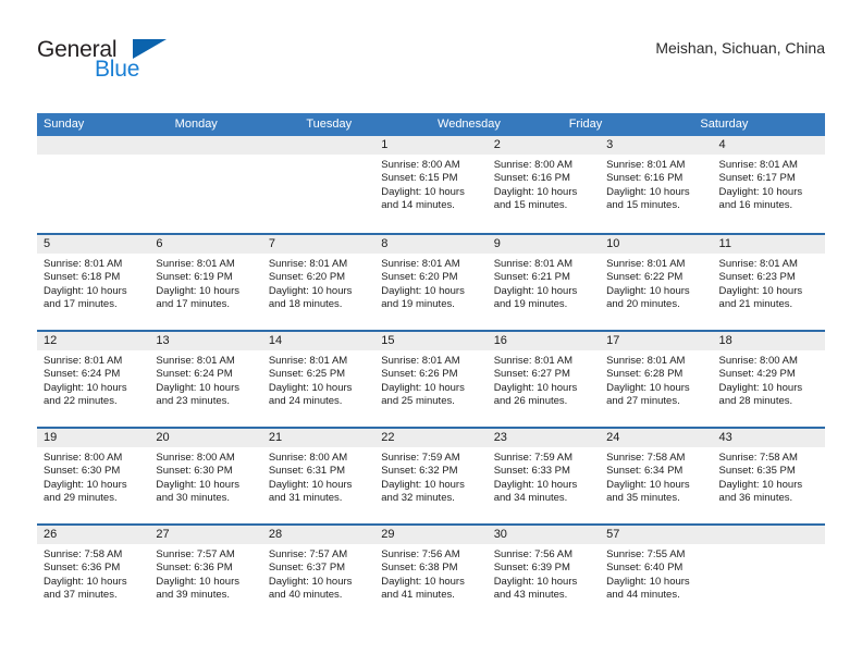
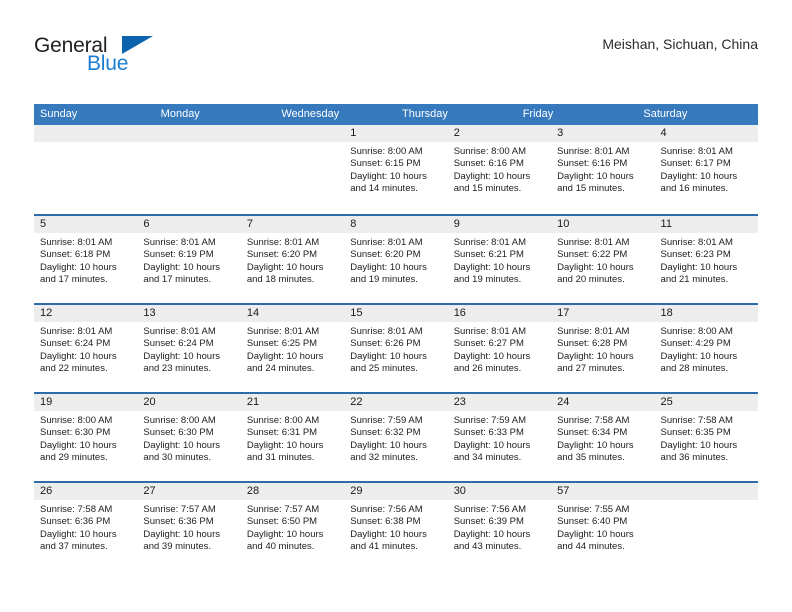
  General
  Blue
  Meishan, Sichuan, China
  Sunday
  Monday
- Tuesday
  Wednesday
+ Thursday
  Friday
  Saturday
  1
  Sunrise: 8:00 AM
  Sunset: 6:15 PM
  Daylight: 10 hours
  and 14 minutes.
  2
  Sunrise: 8:00 AM
  Sunset: 6:16 PM
  Daylight: 10 hours
  and 15 minutes.
  3
  Sunrise: 8:01 AM
  Sunset: 6:16 PM
  Daylight: 10 hours
  and 15 minutes.
  4
  Sunrise: 8:01 AM
  Sunset: 6:17 PM
  Daylight: 10 hours
  and 16 minutes.
  5
  Sunrise: 8:01 AM
  Sunset: 6:18 PM
  Daylight: 10 hours
  and 17 minutes.
  6
  Sunrise: 8:01 AM
  Sunset: 6:19 PM
  Daylight: 10 hours
  and 17 minutes.
  7
  Sunrise: 8:01 AM
  Sunset: 6:20 PM
  Daylight: 10 hours
  and 18 minutes.
  8
  Sunrise: 8:01 AM
  Sunset: 6:20 PM
  Daylight: 10 hours
  and 19 minutes.
  9
  Sunrise: 8:01 AM
  Sunset: 6:21 PM
  Daylight: 10 hours
  and 19 minutes.
  10
  Sunrise: 8:01 AM
  Sunset: 6:22 PM
  Daylight: 10 hours
  and 20 minutes.
  11
  Sunrise: 8:01 AM
  Sunset: 6:23 PM
  Daylight: 10 hours
  and 21 minutes.
  12
  Sunrise: 8:01 AM
  Sunset: 6:24 PM
  Daylight: 10 hours
  and 22 minutes.
  13
  Sunrise: 8:01 AM
  Sunset: 6:24 PM
  Daylight: 10 hours
  and 23 minutes.
  14
  Sunrise: 8:01 AM
  Sunset: 6:25 PM
  Daylight: 10 hours
  and 24 minutes.
  15
  Sunrise: 8:01 AM
  Sunset: 6:26 PM
  Daylight: 10 hours
  and 25 minutes.
  16
  Sunrise: 8:01 AM
  Sunset: 6:27 PM
  Daylight: 10 hours
  and 26 minutes.
  17
  Sunrise: 8:01 AM
  Sunset: 6:28 PM
  Daylight: 10 hours
  and 27 minutes.
  18
  Sunrise: 8:00 AM
  Sunset: 4:29 PM
  Daylight: 10 hours
  and 28 minutes.
  19
  Sunrise: 8:00 AM
  Sunset: 6:30 PM
  Daylight: 10 hours
  and 29 minutes.
  20
  Sunrise: 8:00 AM
  Sunset: 6:30 PM
  Daylight: 10 hours
  and 30 minutes.
  21
  Sunrise: 8:00 AM
  Sunset: 6:31 PM
  Daylight: 10 hours
  and 31 minutes.
  22
  Sunrise: 7:59 AM
  Sunset: 6:32 PM
  Daylight: 10 hours
  and 32 minutes.
  23
  Sunrise: 7:59 AM
  Sunset: 6:33 PM
  Daylight: 10 hours
  and 34 minutes.
  24
  Sunrise: 7:58 AM
  Sunset: 6:34 PM
  Daylight: 10 hours
  and 35 minutes.
- 43
+ 25
  Sunrise: 7:58 AM
  Sunset: 6:35 PM
  Daylight: 10 hours
  and 36 minutes.
  26
  Sunrise: 7:58 AM
  Sunset: 6:36 PM
  Daylight: 10 hours
  and 37 minutes.
  27
  Sunrise: 7:57 AM
  Sunset: 6:36 PM
  Daylight: 10 hours
  and 39 minutes.
  28
  Sunrise: 7:57 AM
- Sunset: 6:37 PM
+ Sunset: 6:50 PM
  Daylight: 10 hours
  and 40 minutes.
  29
  Sunrise: 7:56 AM
  Sunset: 6:38 PM
  Daylight: 10 hours
  and 41 minutes.
  30
  Sunrise: 7:56 AM
  Sunset: 6:39 PM
  Daylight: 10 hours
  and 43 minutes.
  57
  Sunrise: 7:55 AM
  Sunset: 6:40 PM
  Daylight: 10 hours
  and 44 minutes.
